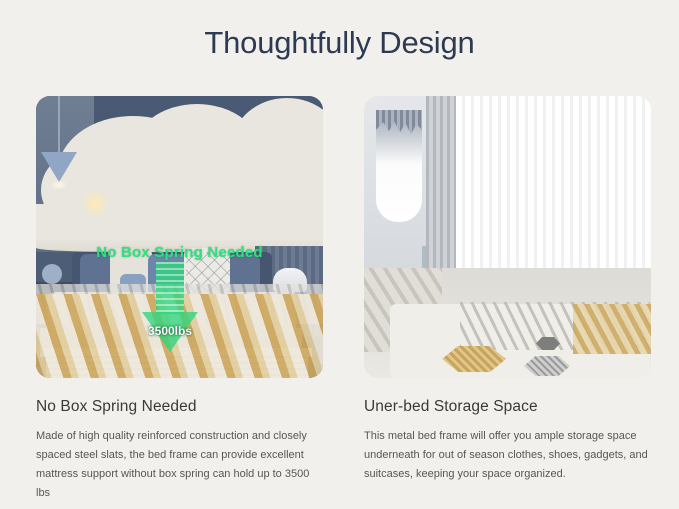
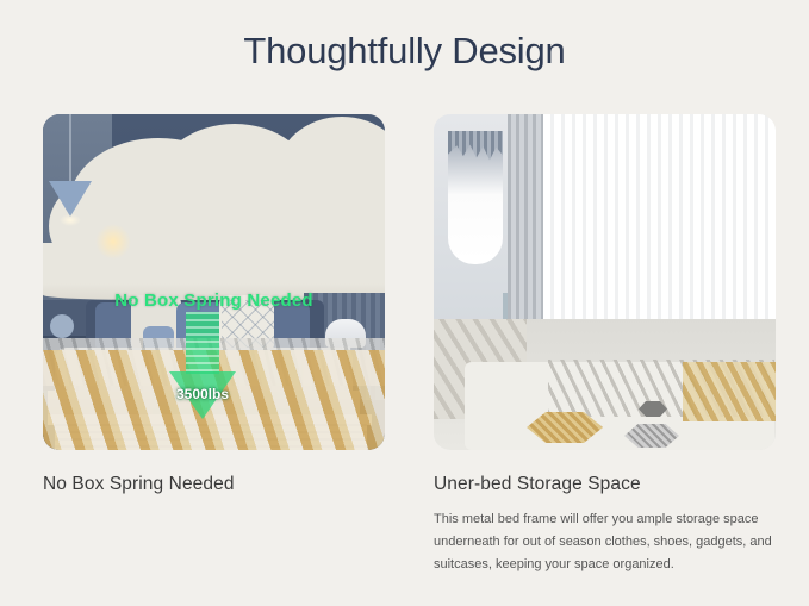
  Thoughtfully Design
  No Box Spring Needed
  3500lbs
  No Box Spring Needed
- Made of high quality reinforced construction and closely spaced steel slats, the bed frame can provide excellent mattress support without box spring can hold up to 3500 lbs
  Uner-bed Storage Space
  This metal bed frame will offer you ample storage space underneath for out of season clothes, shoes, gadgets, and suitcases, keeping your space organized.
